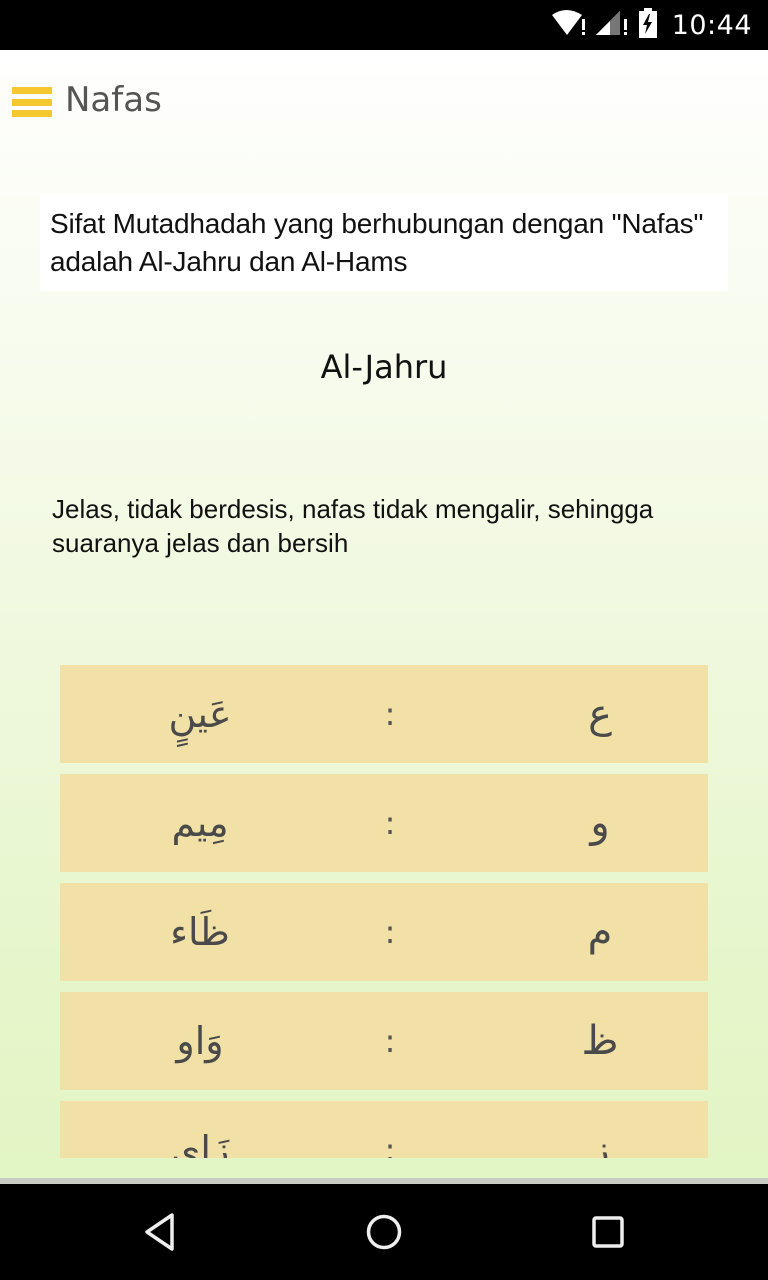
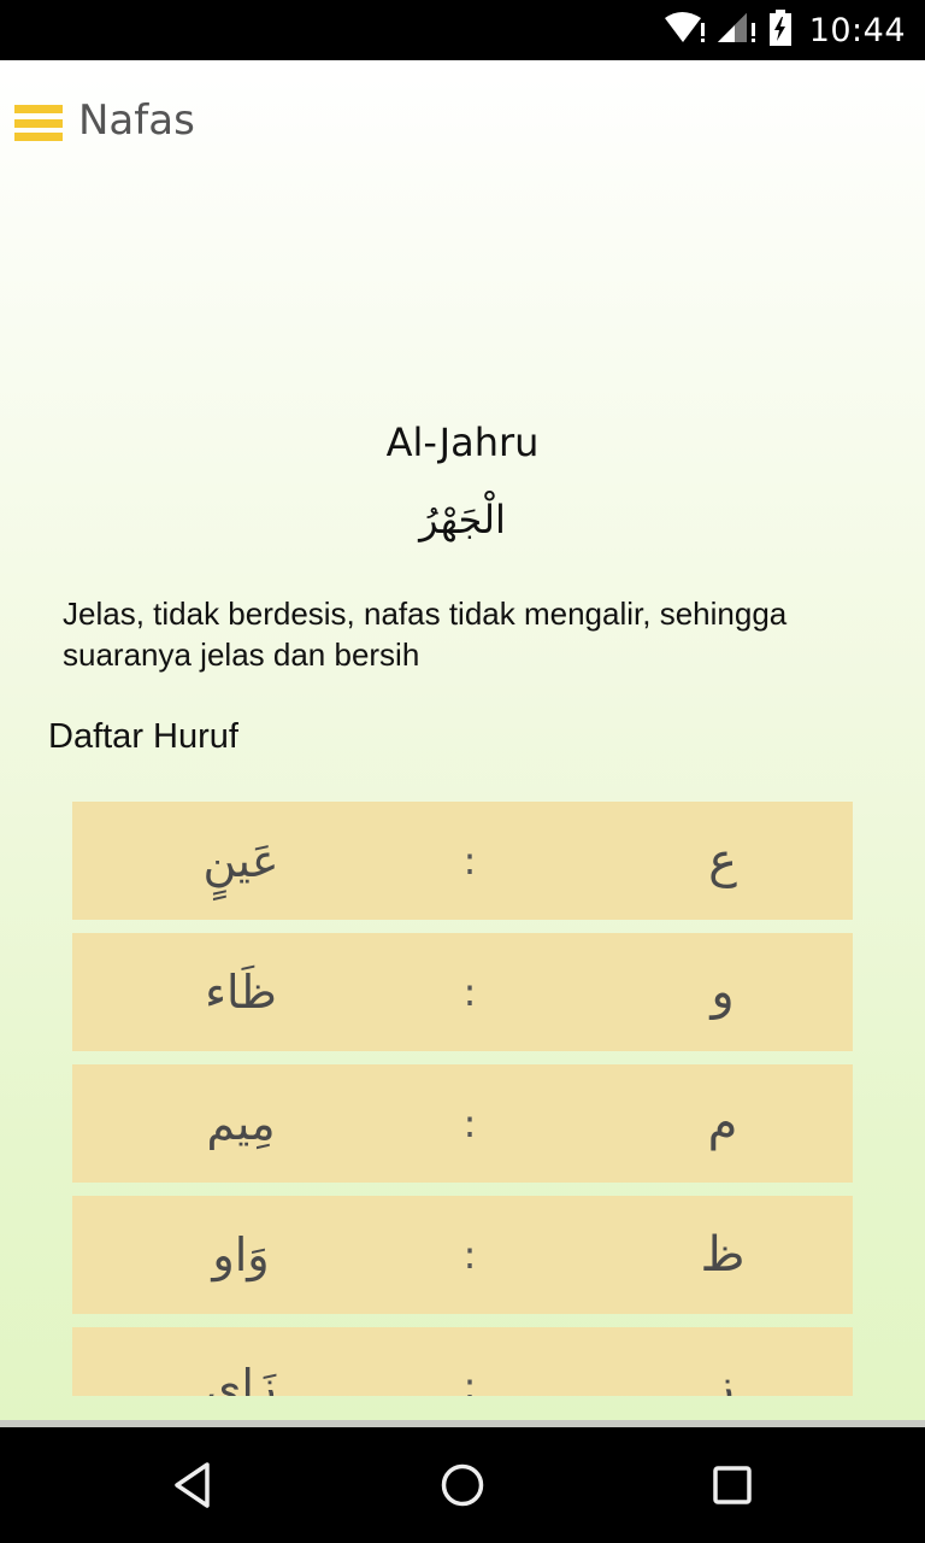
  10:44
  Nafas
- Sifat Mutadhadah yang berhubungan dengan "Nafas" adalah Al-Jahru dan Al-Hams
  Al-Jahru
+ الْجَهْرُ
  Jelas, tidak berdesis, nafas tidak mengalir, sehingga suaranya jelas dan bersih
+ Daftar Huruf
  عَينٍ
  :
  ع
- مِيم
+ ظَاء
  :
  و
- ظَاء
+ مِيم
  :
  م
  وَاو
  :
  ظ
  زَاي
  :
  ز
